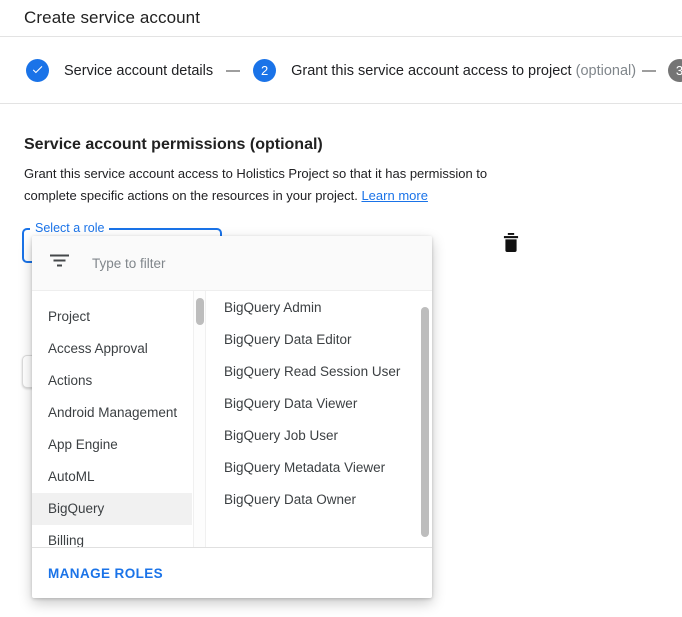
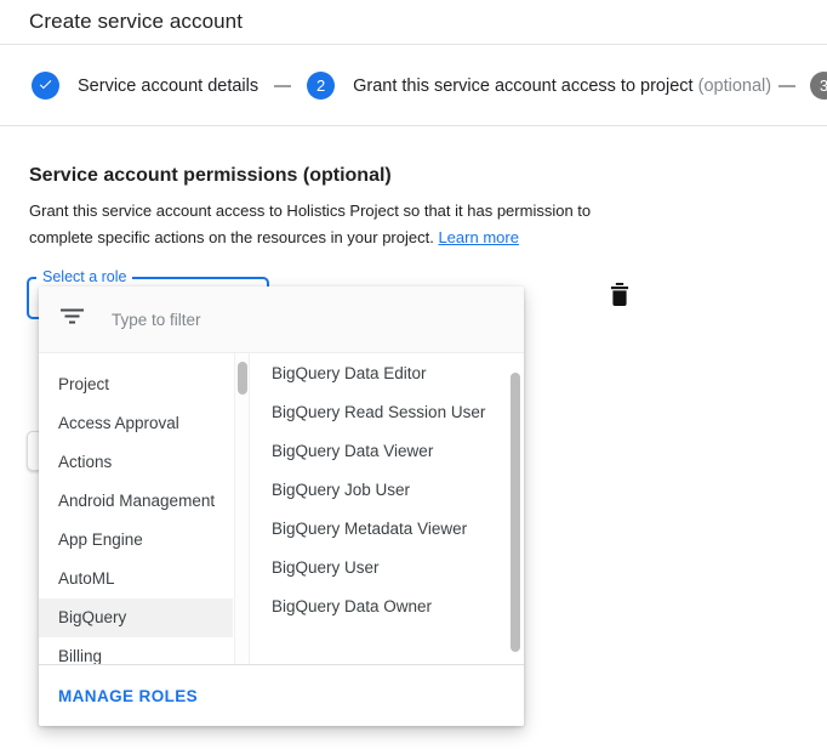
  Create service account
  Service account details
  2
  Grant this service account access to project (optional)
  3
  Service account permissions (optional)
  Grant this service account access to Holistics Project so that it has permission to complete specific actions on the resources in your project. Learn more
  Select a role
  Type to filter
  Project
  Access Approval
  Actions
  Android Management
  App Engine
  AutoML
  BigQuery
  Billing
- BigQuery Admin
  BigQuery Data Editor
  BigQuery Read Session User
  BigQuery Data Viewer
  BigQuery Job User
  BigQuery Metadata Viewer
+ BigQuery User
  BigQuery Data Owner
  MANAGE ROLES
